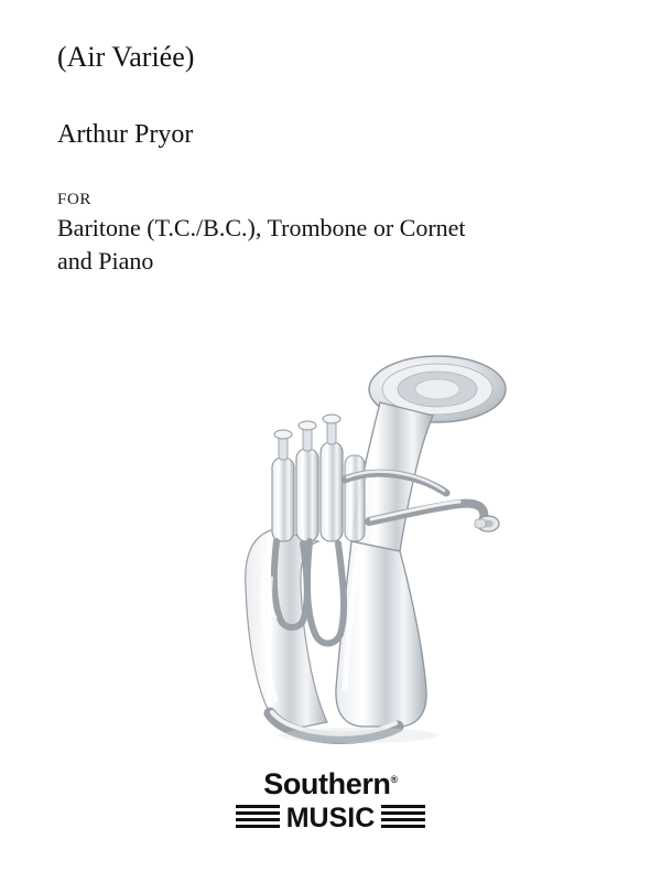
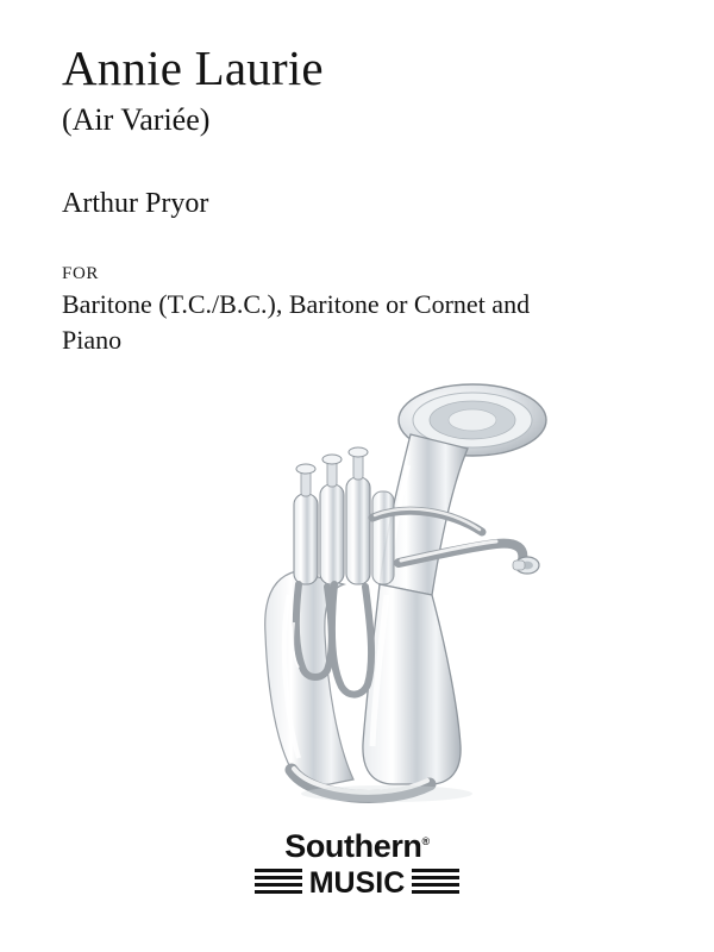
+ Annie Laurie
  (Air Variée)
  Arthur Pryor
  FOR
- Baritone (T.C./B.C.), Trombone or Cornet and Piano
+ Baritone (T.C./B.C.), Baritone or Cornet and Piano
  Southern®
  MUSIC
